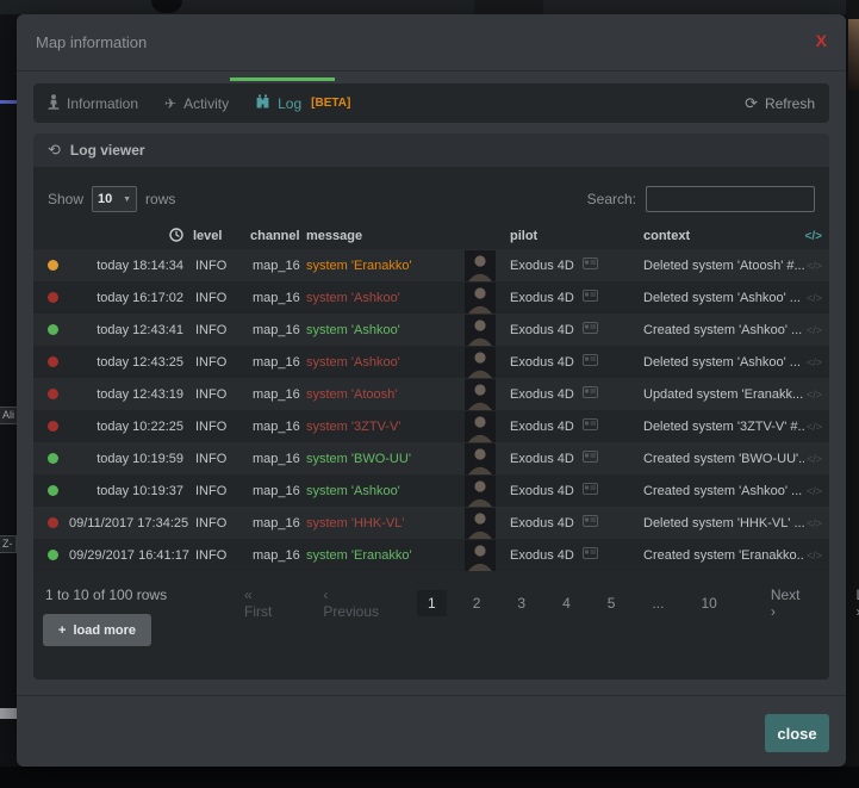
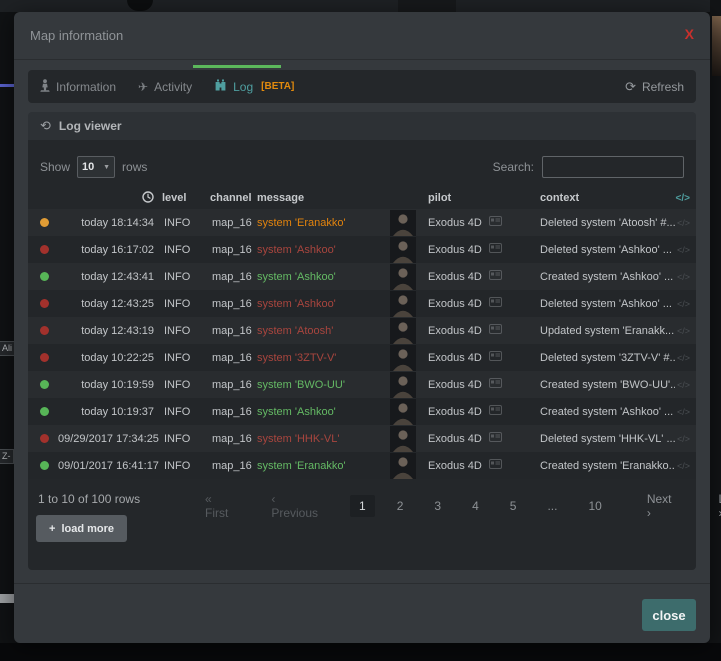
  Ali
  Z-
  Map information
  X
  Information
  ✈
  Activity
  Log
  [BETA]
  ⟳
  Refresh
  ⟲
  Log viewer
  Show
  10
  rows
  Search:
  level
  channel
  message
  pilot
  context
  </>
  today 18:14:34
  INFO
  map_16
  system 'Eranakko'
  Exodus 4D
  Deleted system 'Atoosh' #...
  </>
  today 16:17:02
  INFO
  map_16
  system 'Ashkoo'
  Exodus 4D
  Deleted system 'Ashkoo' ...
  </>
  today 12:43:41
  INFO
  map_16
  system 'Ashkoo'
  Exodus 4D
  Created system 'Ashkoo' ...
  </>
  today 12:43:25
  INFO
  map_16
  system 'Ashkoo'
  Exodus 4D
  Deleted system 'Ashkoo' ...
  </>
  today 12:43:19
  INFO
  map_16
  system 'Atoosh'
  Exodus 4D
  Updated system 'Eranakk...
  </>
  today 10:22:25
  INFO
  map_16
  system '3ZTV-V'
  Exodus 4D
  Deleted system '3ZTV-V' #..
  </>
  today 10:19:59
  INFO
  map_16
  system 'BWO-UU'
  Exodus 4D
  Created system 'BWO-UU'..
  </>
  today 10:19:37
  INFO
  map_16
  system 'Ashkoo'
  Exodus 4D
  Created system 'Ashkoo' ...
  </>
- 09/11/2017 17:34:25
+ 09/29/2017 17:34:25
  INFO
  map_16
  system 'HHK-VL'
  Exodus 4D
  Deleted system 'HHK-VL' ...
  </>
- 09/29/2017 16:41:17
+ 09/01/2017 16:41:17
  INFO
  map_16
  system 'Eranakko'
  Exodus 4D
  Created system 'Eranakko..
  </>
  1 to 10 of 100 rows
  « First
  ‹ Previous
  1
  2
  3
  4
  5
  ...
  10
  Next ›
  +
  load more
  close
